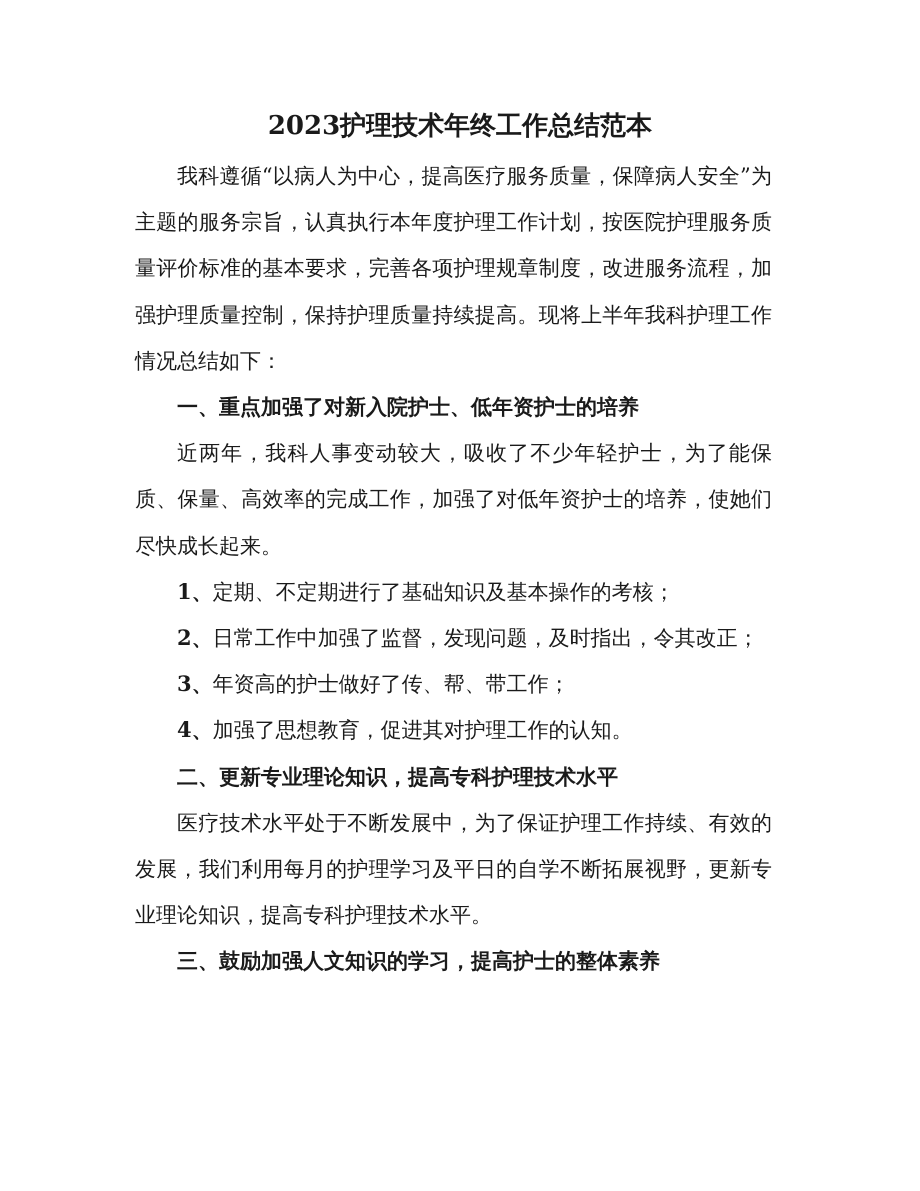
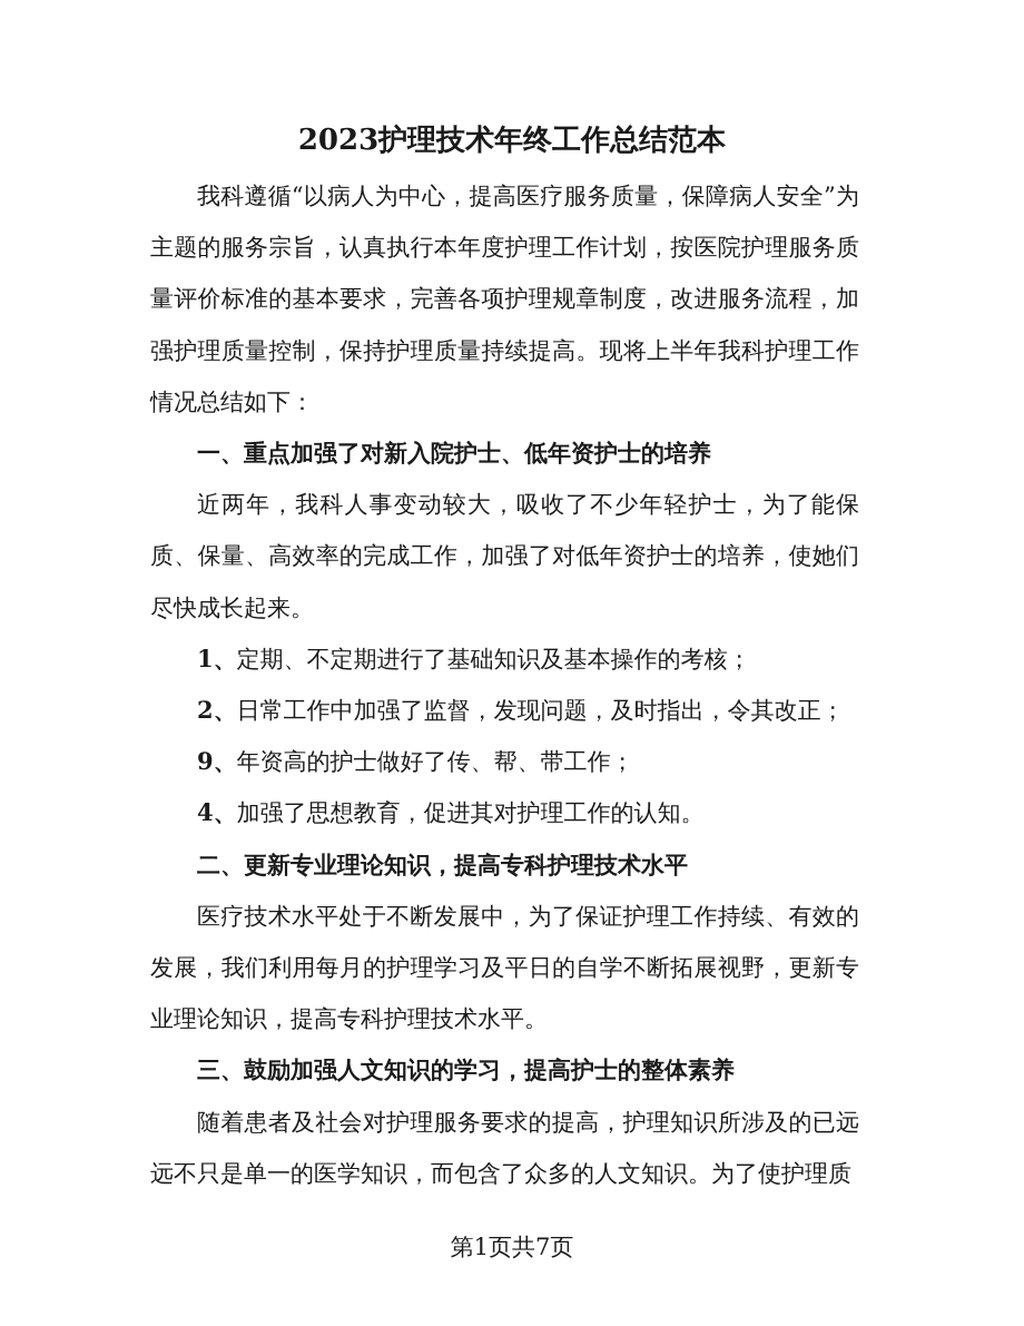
  2023护理技术年终工作总结范本
  我科遵循“以病人为中心，提高医疗服务质量，保障病人安全”为主题的服务宗旨，认真执行本年度护理工作计划，按医院护理服务质量评价标准的基本要求，完善各项护理规章制度，改进服务流程，加强护理质量控制，保持护理质量持续提高。现将上半年我科护理工作情况总结如下：
  一、重点加强了对新入院护士、低年资护士的培养
  近两年，我科人事变动较大，吸收了不少年轻护士，为了能保质、保量、高效率的完成工作，加强了对低年资护士的培养，使她们尽快成长起来。
  1、定期、不定期进行了基础知识及基本操作的考核；
  2、日常工作中加强了监督，发现问题，及时指出，令其改正；
- 3、年资高的护士做好了传、帮、带工作；
+ 9、年资高的护士做好了传、帮、带工作；
  4、加强了思想教育，促进其对护理工作的认知。
  二、更新专业理论知识，提高专科护理技术水平
  医疗技术水平处于不断发展中，为了保证护理工作持续、有效的发展，我们利用每月的护理学习及平日的自学不断拓展视野，更新专业理论知识，提高专科护理技术水平。
  三、鼓励加强人文知识的学习，提高护士的整体素养
+ 随着患者及社会对护理服务要求的提高，护理知识所涉及的已远远不只是单一的医学知识，而包含了众多的人文知识。为了使护理质
+ 第1页共7页
